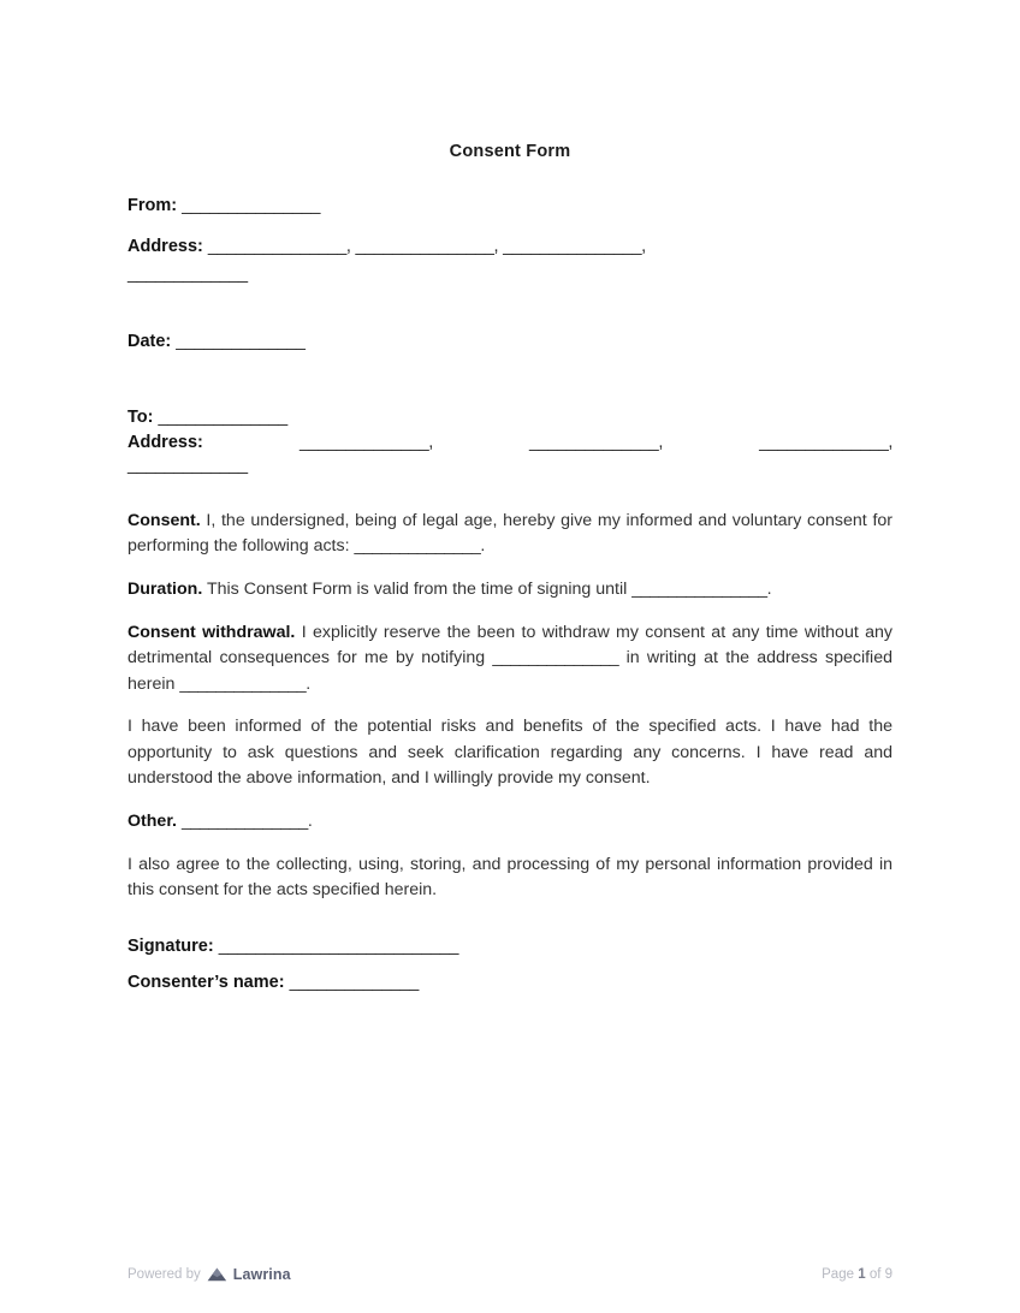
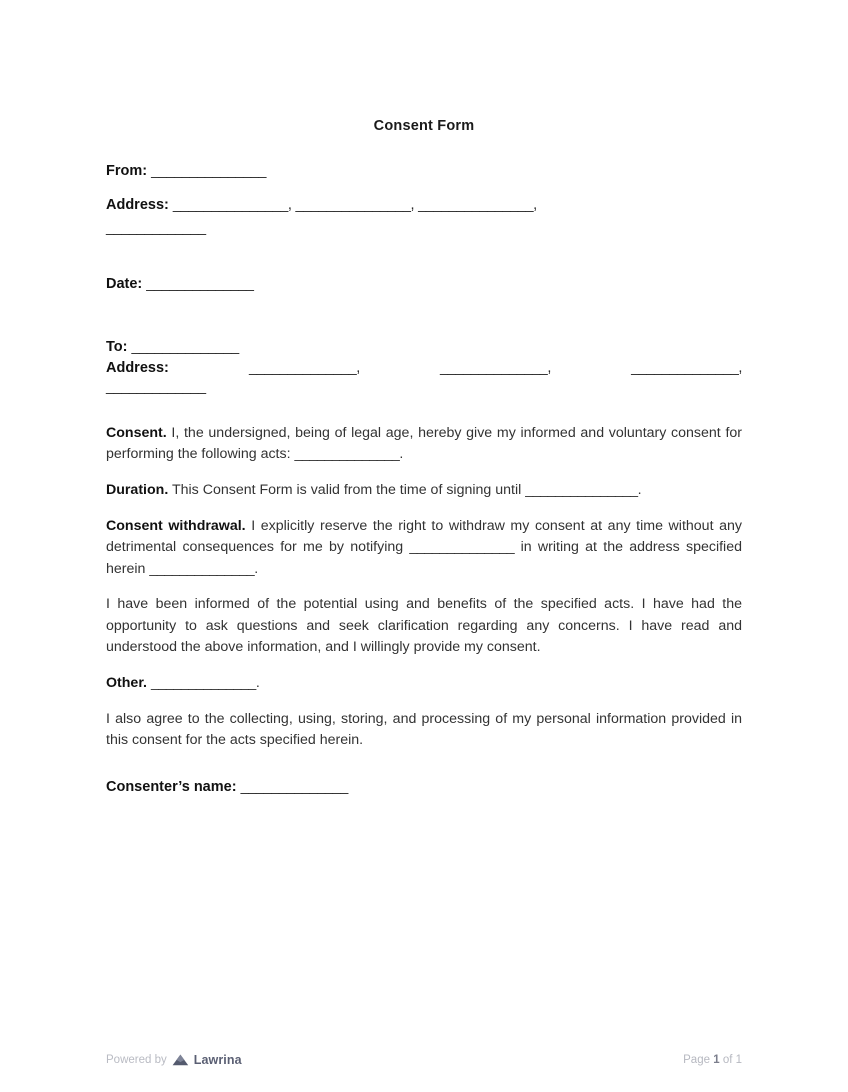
  Consent Form
  From: _______________
  Address: _______________, _______________, _______________,
  _____________
  Date: ______________
  To: ______________
  Address:
  ______________,
  ______________,
  ______________,
  _____________
  Consent. I, the undersigned, being of legal age, hereby give my informed and voluntary consent for performing the following acts: ______________.
  Duration. This Consent Form is valid from the time of signing until _______________.
- Consent withdrawal. I explicitly reserve the been to withdraw my consent at any time without any detrimental consequences for me by notifying ______________ in writing at the address specified herein ______________.
+ Consent withdrawal. I explicitly reserve the right to withdraw my consent at any time without any detrimental consequences for me by notifying ______________ in writing at the address specified herein ______________.
- I have been informed of the potential risks and benefits of the specified acts. I have had the opportunity to ask questions and seek clarification regarding any concerns. I have read and understood the above information, and I willingly provide my consent.
+ I have been informed of the potential using and benefits of the specified acts. I have had the opportunity to ask questions and seek clarification regarding any concerns. I have read and understood the above information, and I willingly provide my consent.
  Other. ______________.
  I also agree to the collecting, using, storing, and processing of my personal information provided in this consent for the acts specified herein.
- Signature: __________________________
  Consenter’s name: ______________
  Powered by
  Lawrina
- Page 1 of 9
+ Page 1 of 1
